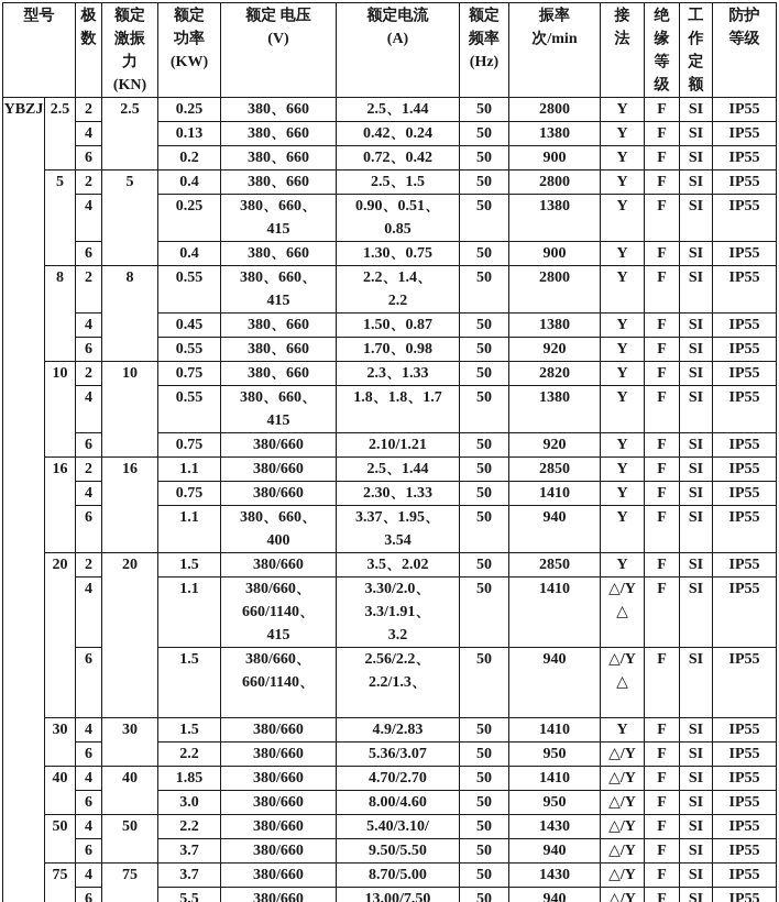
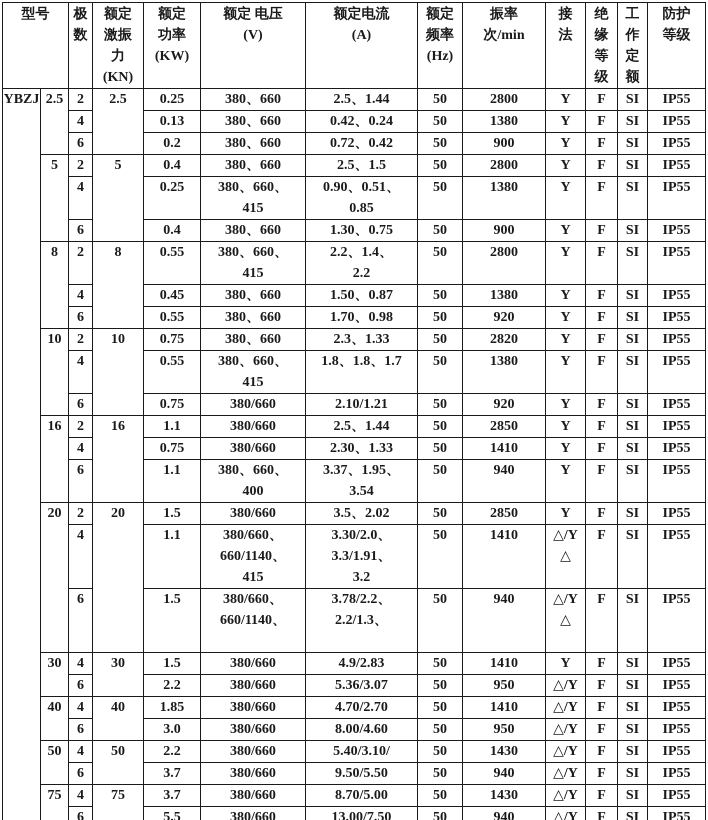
  型号	极数	额定激振力(KN)	额定功率(KW)	额定 电压(V)	额定电流(A)	额定频率(Hz)	振率次/min	接法	绝缘等级	工作定额	防护等级
  YBZJ	2.5	2	2.5	0.25	380、660	2.5、1.44	50	2800	Y	F	SI	IP55
  4	0.13	380、660	0.42、0.24	50	1380	Y	F	SI	IP55
  6	0.2	380、660	0.72、0.42	50	900	Y	F	SI	IP55
  5	2	5	0.4	380、660	2.5、1.5	50	2800	Y	F	SI	IP55
  4	0.25	380、660、415	0.90、0.51、0.85	50	1380	Y	F	SI	IP55
  6	0.4	380、660	1.30、0.75	50	900	Y	F	SI	IP55
  8	2	8	0.55	380、660、415	2.2、1.4、2.2	50	2800	Y	F	SI	IP55
  4	0.45	380、660	1.50、0.87	50	1380	Y	F	SI	IP55
  6	0.55	380、660	1.70、0.98	50	920	Y	F	SI	IP55
  10	2	10	0.75	380、660	2.3、1.33	50	2820	Y	F	SI	IP55
  4	0.55	380、660、415	1.8、1.8、1.7	50	1380	Y	F	SI	IP55
  6	0.75	380/660	2.10/1.21	50	920	Y	F	SI	IP55
  16	2	16	1.1	380/660	2.5、1.44	50	2850	Y	F	SI	IP55
  4	0.75	380/660	2.30、1.33	50	1410	Y	F	SI	IP55
  6	1.1	380、660、400	3.37、1.95、3.54	50	940	Y	F	SI	IP55
  20	2	20	1.5	380/660	3.5、2.02	50	2850	Y	F	SI	IP55
  4	1.1	380/660、660/1140、415	3.30/2.0、3.3/1.91、3.2	50	1410	△/Y△	F	SI	IP55
- 6	1.5	380/660、660/1140、	2.56/2.2、2.2/1.3、	50	940	△/Y△	F	SI	IP55
+ 6	1.5	380/660、660/1140、	3.78/2.2、2.2/1.3、	50	940	△/Y△	F	SI	IP55
  30	4	30	1.5	380/660	4.9/2.83	50	1410	Y	F	SI	IP55
  6	2.2	380/660	5.36/3.07	50	950	△/Y	F	SI	IP55
  40	4	40	1.85	380/660	4.70/2.70	50	1410	△/Y	F	SI	IP55
  6	3.0	380/660	8.00/4.60	50	950	△/Y	F	SI	IP55
  50	4	50	2.2	380/660	5.40/3.10/	50	1430	△/Y	F	SI	IP55
  6	3.7	380/660	9.50/5.50	50	940	△/Y	F	SI	IP55
  75	4	75	3.7	380/660	8.70/5.00	50	1430	△/Y	F	SI	IP55
  6	5.5	380/660	13.00/7.50	50	940	△/Y	F	SI	IP55
